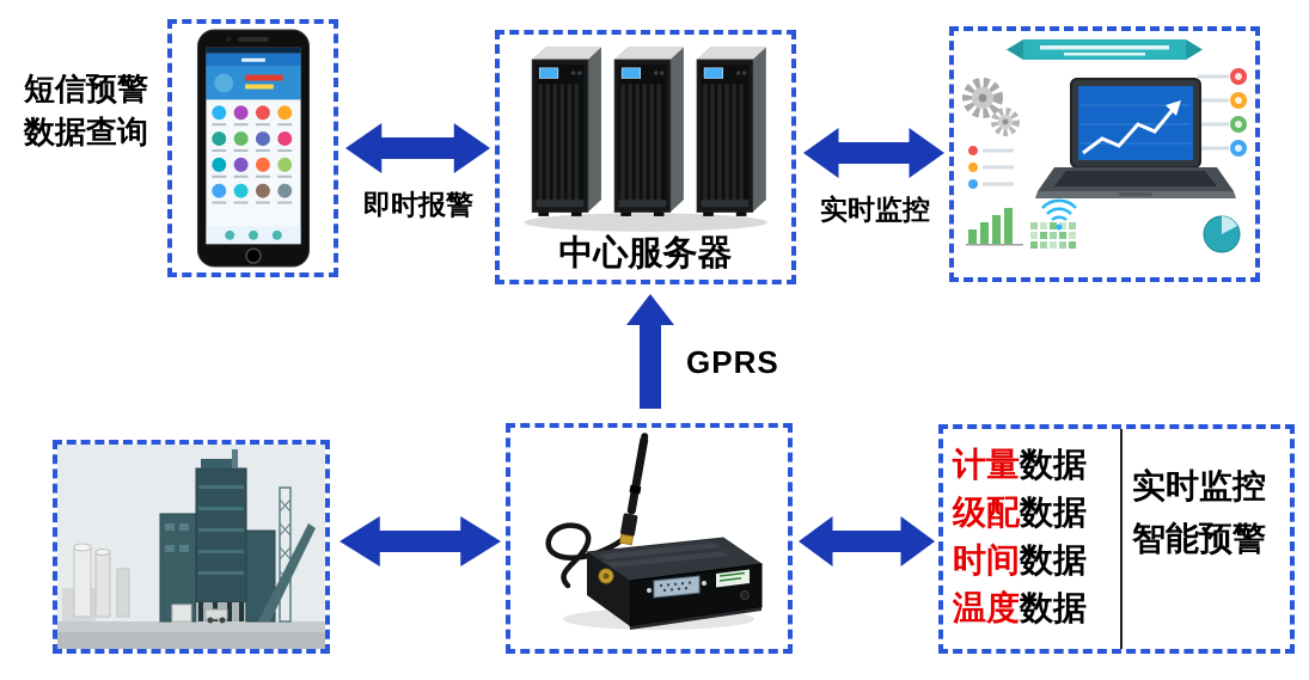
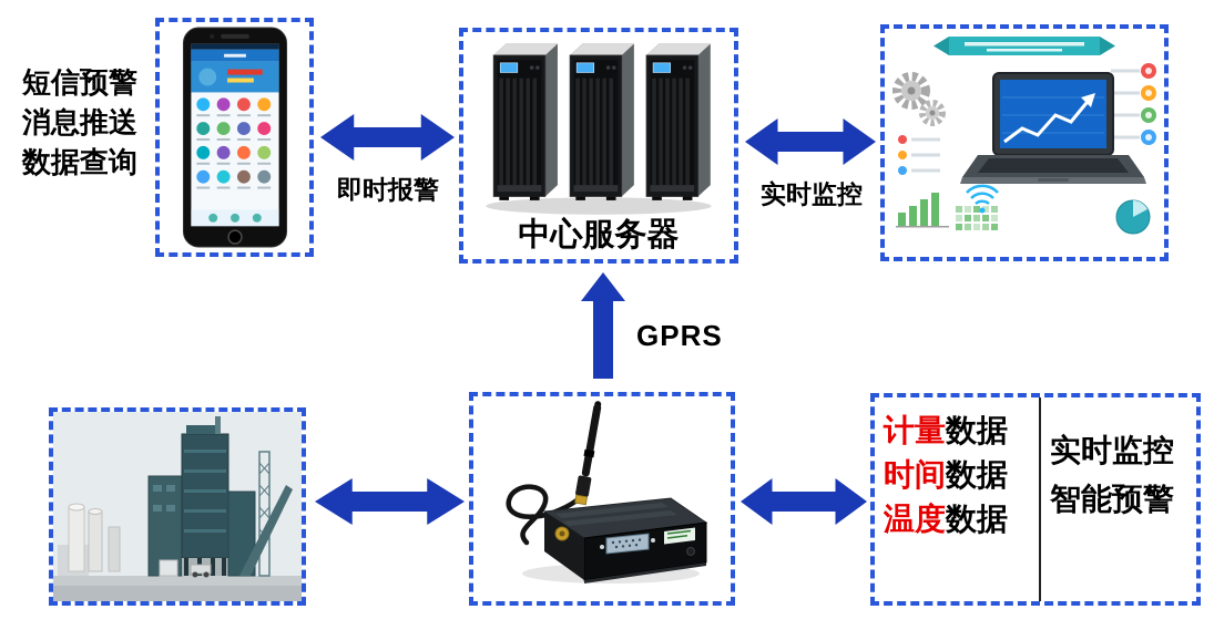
  短信预警
+ 消息推送
  数据查询
  即时报警
  中心服务器
  实时监控
  GPRS
  计量数据
- 级配数据
  时间数据
  温度数据
  实时监控
  智能预警
